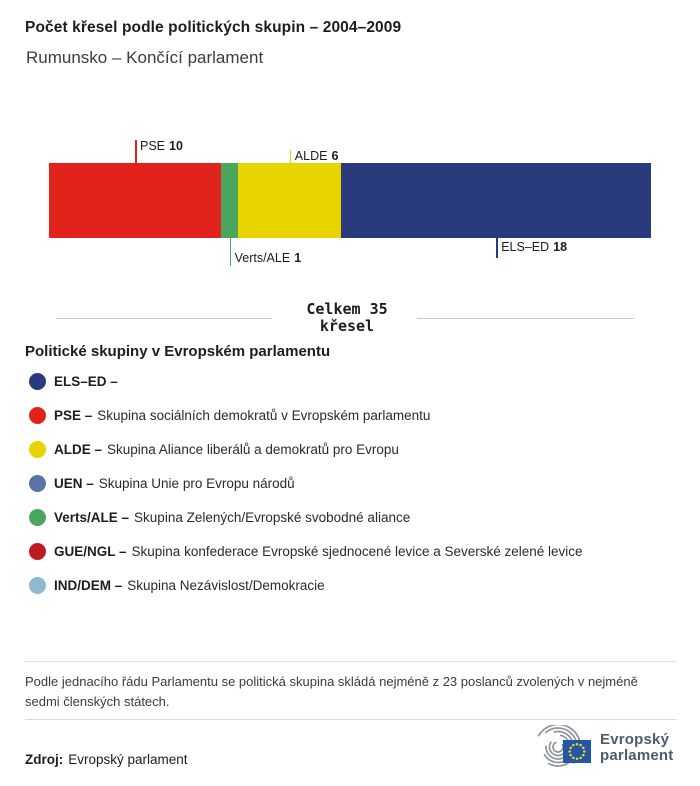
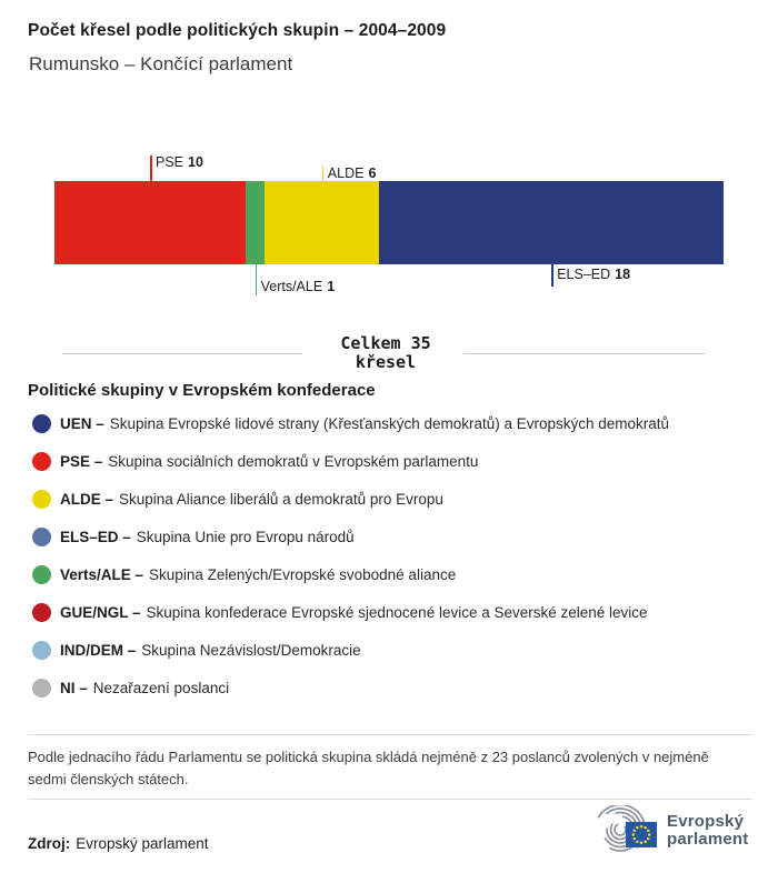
  Počet křesel podle politických skupin – 2004–2009
  Rumunsko – Končící parlament
  PSE 10
  Verts/ALE 1
  ALDE 6
  ELS–ED 18
  Celkem 35
  křesel
- Politické skupiny v Evropském parlamentu
+ Politické skupiny v Evropském konfederace
- ELS–ED –
+ UEN –
+ Skupina Evropské lidové strany (Křesťanských demokratů) a Evropských demokratů
  PSE –
  Skupina sociálních demokratů v Evropském parlamentu
  ALDE –
  Skupina Aliance liberálů a demokratů pro Evropu
- UEN –
+ ELS–ED –
  Skupina Unie pro Evropu národů
  Verts/ALE –
  Skupina Zelených/Evropské svobodné aliance
  GUE/NGL –
  Skupina konfederace Evropské sjednocené levice a Severské zelené levice
  IND/DEM –
  Skupina Nezávislost/Demokracie
+ NI –
+ Nezařazení poslanci
  Podle jednacího řádu Parlamentu se politická skupina skládá nejméně z 23 poslanců zvolených v nejméně sedmi členských státech.
  Zdroj: Evropský parlament
  Evropský
  parlament
